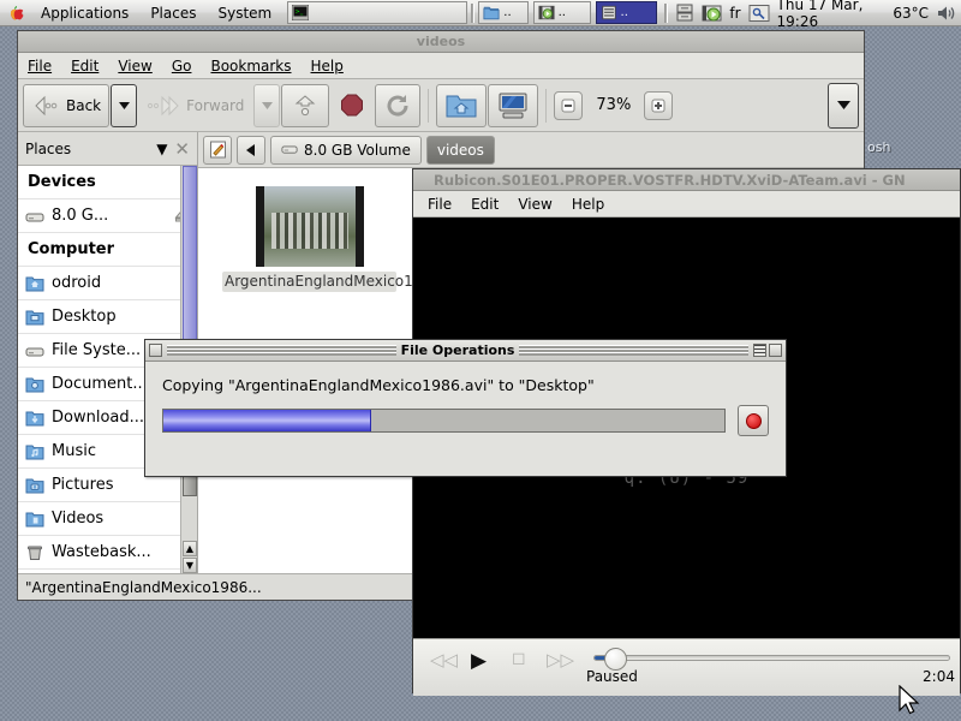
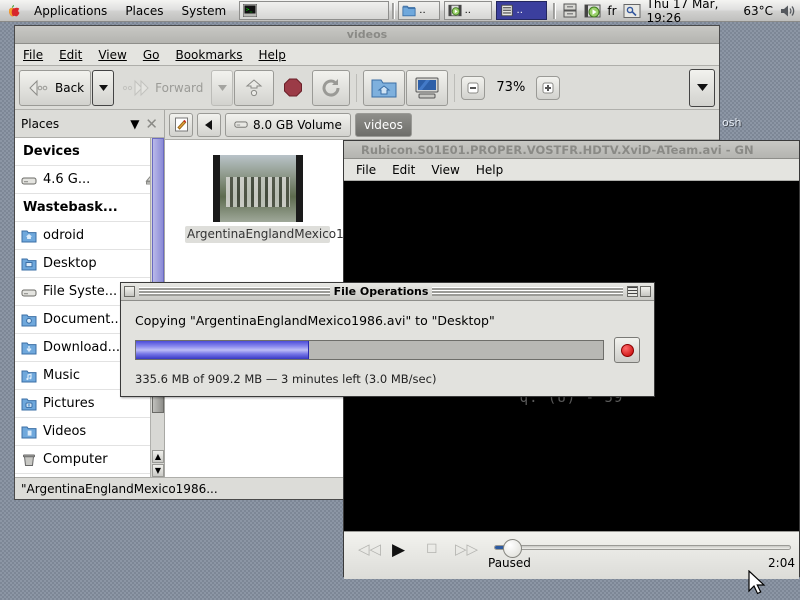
  osh
  Applications
  Places
  System
  ..
  ..
  ..
  fr
  Thu 17 Mar, 19:26
  63°C
  videos
  File
  Edit
  View
  Go
  Bookmarks
  Help
  Back
  Forward
  73%
  Places
  ▼
  ✕
  Devices
- 8.0 G...
+ 4.6 G...
- Computer
+ Wastebask...
  odroid
  Desktop
  File Syste...
  Document..
  Download...
  Music
  Pictures
  Videos
- Wastebask...
+ Computer
  ▲
  ▼
  8.0 GB Volume
  videos
  ArgentinaEnglandMexico1
  "ArgentinaEnglandMexico1986...
  Rubicon.S01E01.PROPER.VOSTFR.HDTV.XviD-ATeam.avi - GN
  File
  Edit
  View
  Help
  q. (U) - 59
  ◁◁
  ▶
  ◻
  ▷▷
  Paused
  2:04
  File Operations
  Copying "ArgentinaEnglandMexico1986.avi" to "Desktop"
+ 335.6 MB of 909.2 MB — 3 minutes left (3.0 MB/sec)
